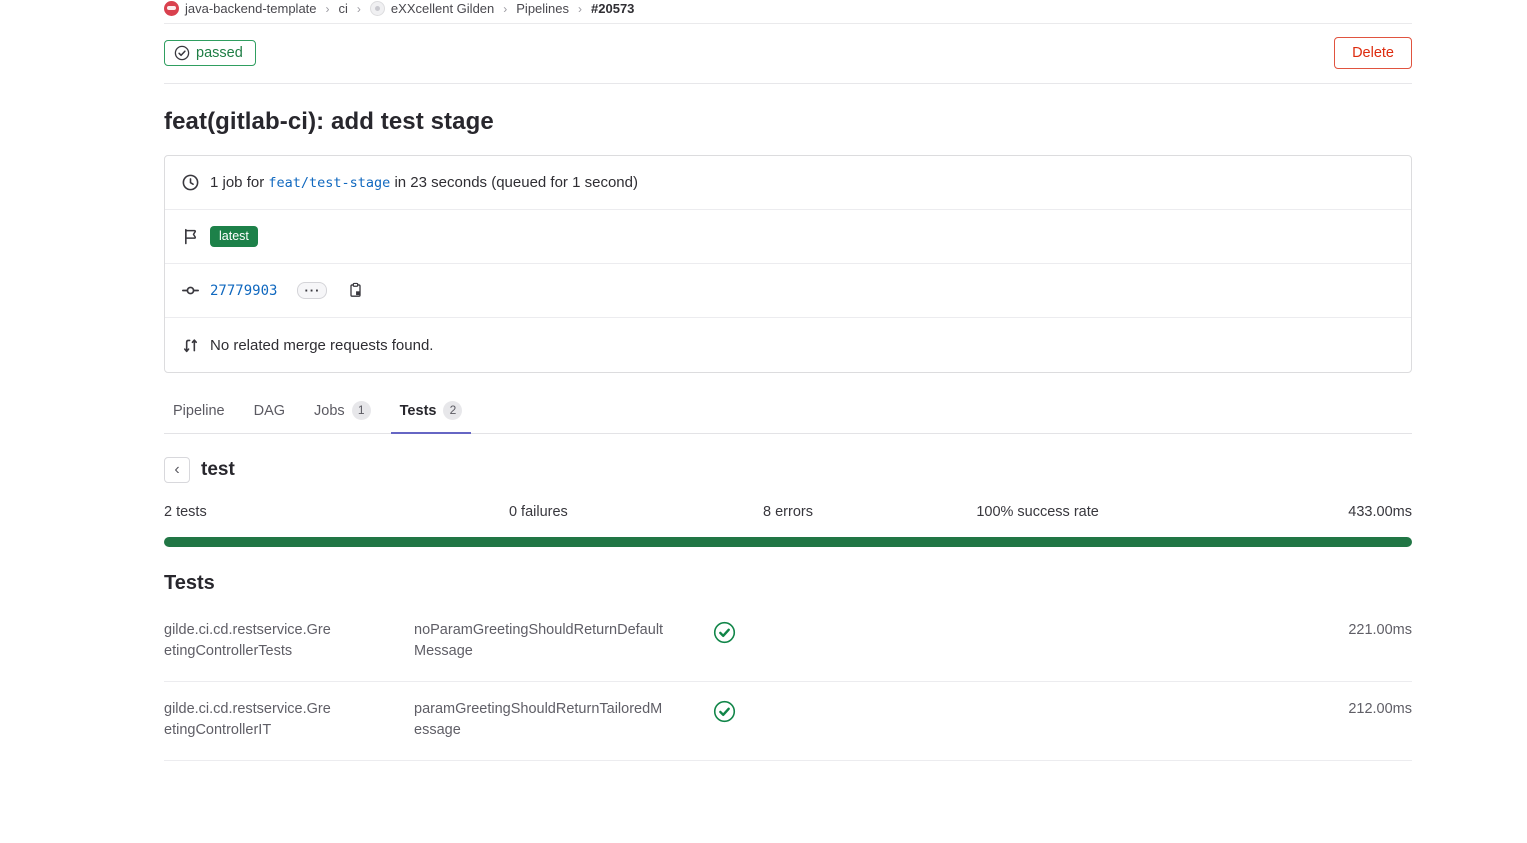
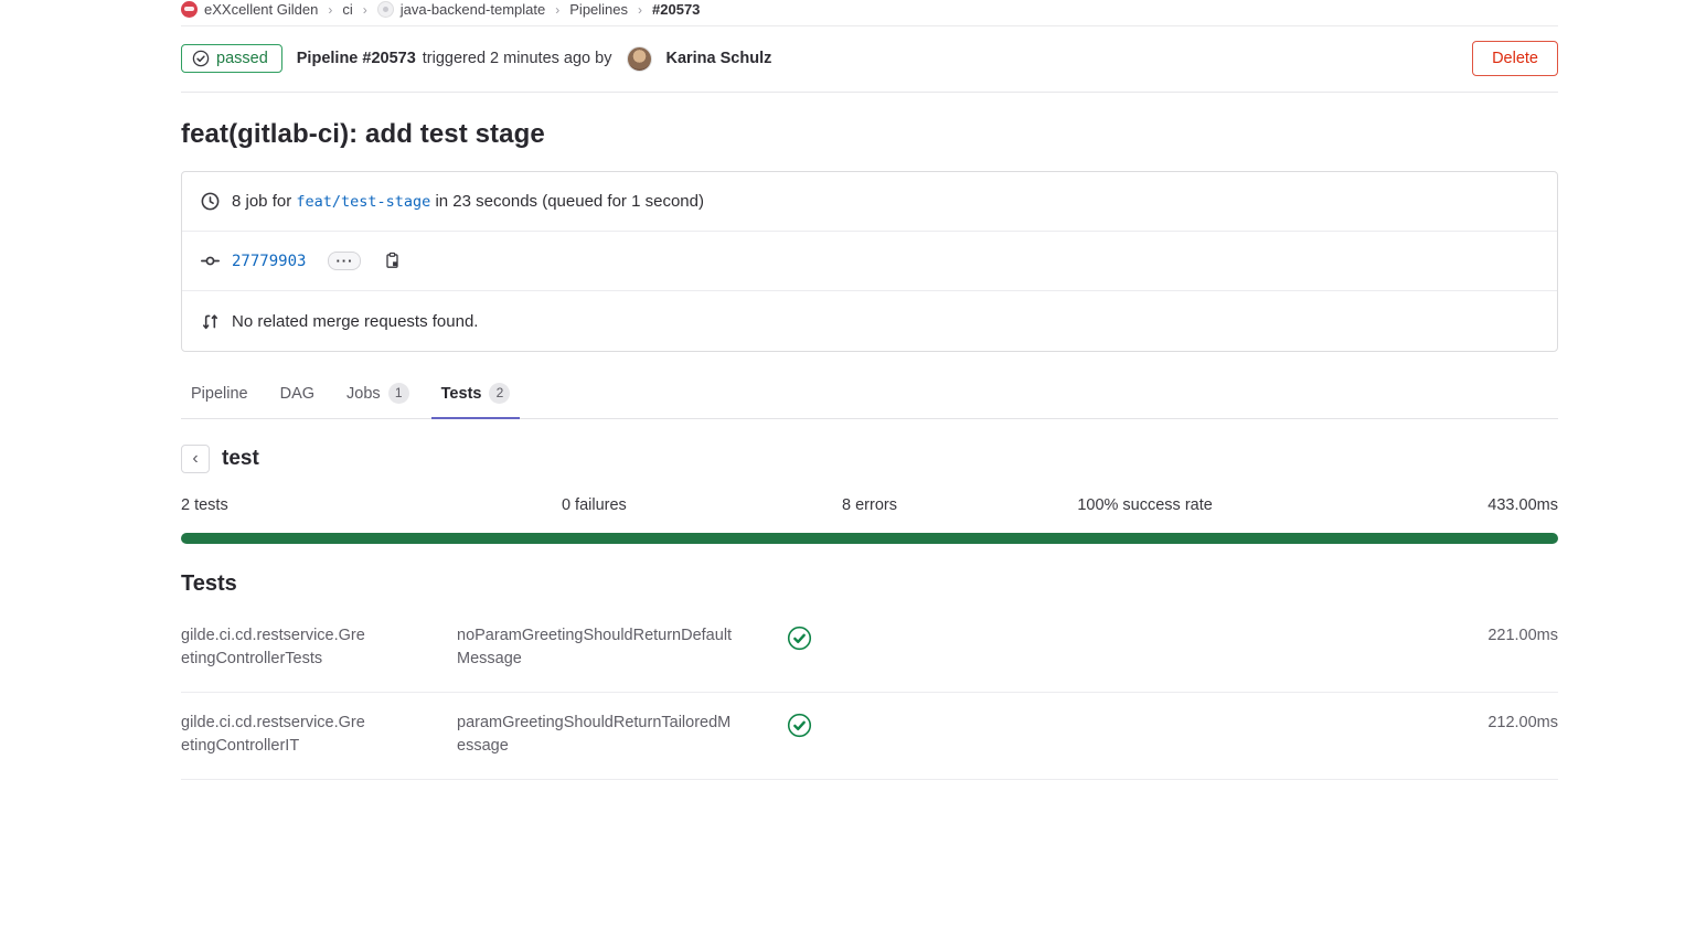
- java-backend-template
+ eXXcellent Gilden
  ›
  ci
  ›
- eXXcellent Gilden
+ java-backend-template
  ›
  Pipelines
  ›
  #20573
  passed
+ Pipeline #20573
+ triggered 2 minutes ago by
+ Karina Schulz
  Delete
  feat(gitlab-ci): add test stage
- 1 job for feat/test-stage in 23 seconds (queued for 1 second)
+ 8 job for feat/test-stage in 23 seconds (queued for 1 second)
- latest
  27779903
  ···
  No related merge requests found.
  Pipeline
  DAG
  Jobs
  1
  Tests
  2
  ‹
  test
  2 tests
  0 failures
  8 errors
  100% success rate
  433.00ms
  Tests
  gilde.ci.cd.restservice.GreetingControllerTests
  noParamGreetingShouldReturnDefaultMessage
  221.00ms
  gilde.ci.cd.restservice.GreetingControllerIT
  paramGreetingShouldReturnTailoredMessage
  212.00ms
